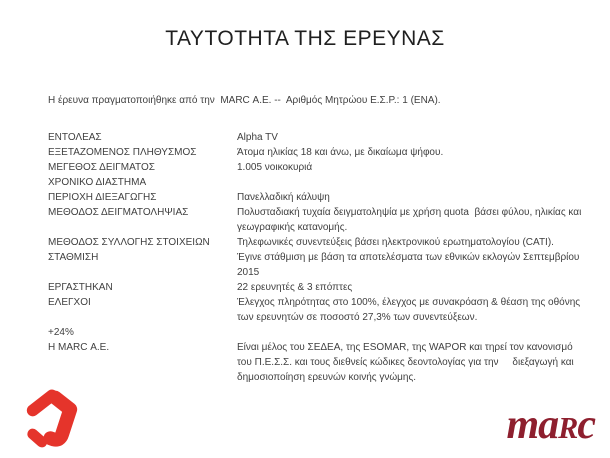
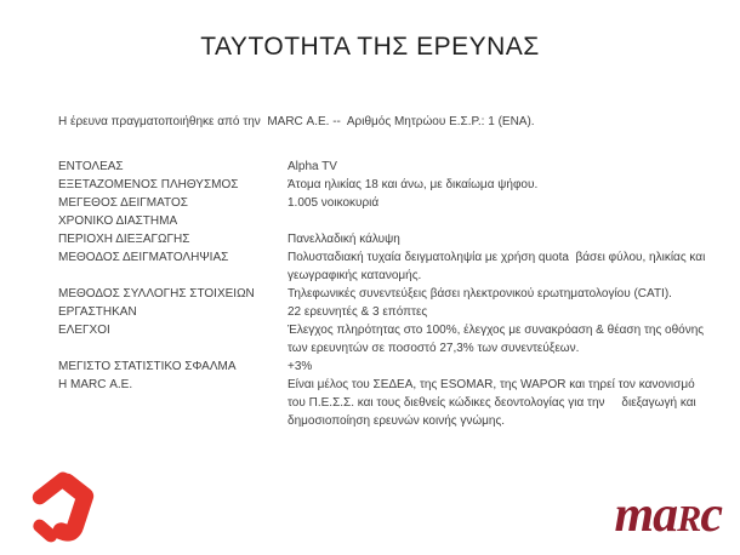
  ΤΑΥΤΟΤΗΤΑ ΤΗΣ ΕΡΕΥΝΑΣ
  Η έρευνα πραγματοποιήθηκε από την MARC Α.Ε. -- Αριθμός Μητρώου Ε.Σ.Ρ.: 1 (ΕΝΑ).
  ΕΝΤΟΛΕΑΣ
  Alpha TV
  ΕΞΕΤΑΖΟΜΕΝΟΣ ΠΛΗΘΥΣΜΟΣ
  Άτομα ηλικίας 18 και άνω, με δικαίωμα ψήφου.
  ΜΕΓΕΘΟΣ ΔΕΙΓΜΑΤΟΣ
  1.005 νοικοκυριά
  ΧΡΟΝΙΚΟ ΔΙΑΣΤΗΜΑ
  ΠΕΡΙΟΧΗ ΔΙΕΞΑΓΩΓΗΣ
  Πανελλαδική κάλυψη
  ΜΕΘΟΔΟΣ ΔΕΙΓΜΑΤΟΛΗΨΙΑΣ
  Πολυσταδιακή τυχαία δειγματοληψία με χρήση quota βάσει φύλου, ηλικίας και
  γεωγραφικής κατανομής.
  ΜΕΘΟΔΟΣ ΣΥΛΛΟΓΗΣ ΣΤΟΙΧΕΙΩΝ
  Τηλεφωνικές συνεντεύξεις βάσει ηλεκτρονικού ερωτηματολογίου (CATI).
- ΣΤΑΘΜΙΣΗ
- Έγινε στάθμιση με βάση τα αποτελέσματα των εθνικών εκλογών Σεπτεμβρίου 2015
  ΕΡΓΑΣΤΗΚΑΝ
  22 ερευνητές & 3 επόπτες
  ΕΛΕΓΧΟΙ
  Έλεγχος πληρότητας στο 100%, έλεγχος με συνακρόαση & θέαση της οθόνης
  των ερευνητών σε ποσοστό 27,3% των συνεντεύξεων.
+ ΜΕΓΙΣΤΟ ΣΤΑΤΙΣΤΙΚΟ ΣΦΑΛΜΑ
- +24%
+ +3%
  Η MARC Α.Ε.
  Είναι μέλος του ΣΕΔΕΑ, της ESOMAR, της WAPOR και τηρεί τον κανονισμό
  του Π.Ε.Σ.Σ. και τους διεθνείς κώδικες δεοντολογίας για την διεξαγωγή και
  δημοσιοποίηση ερευνών κοινής γνώμης.
  maRc
